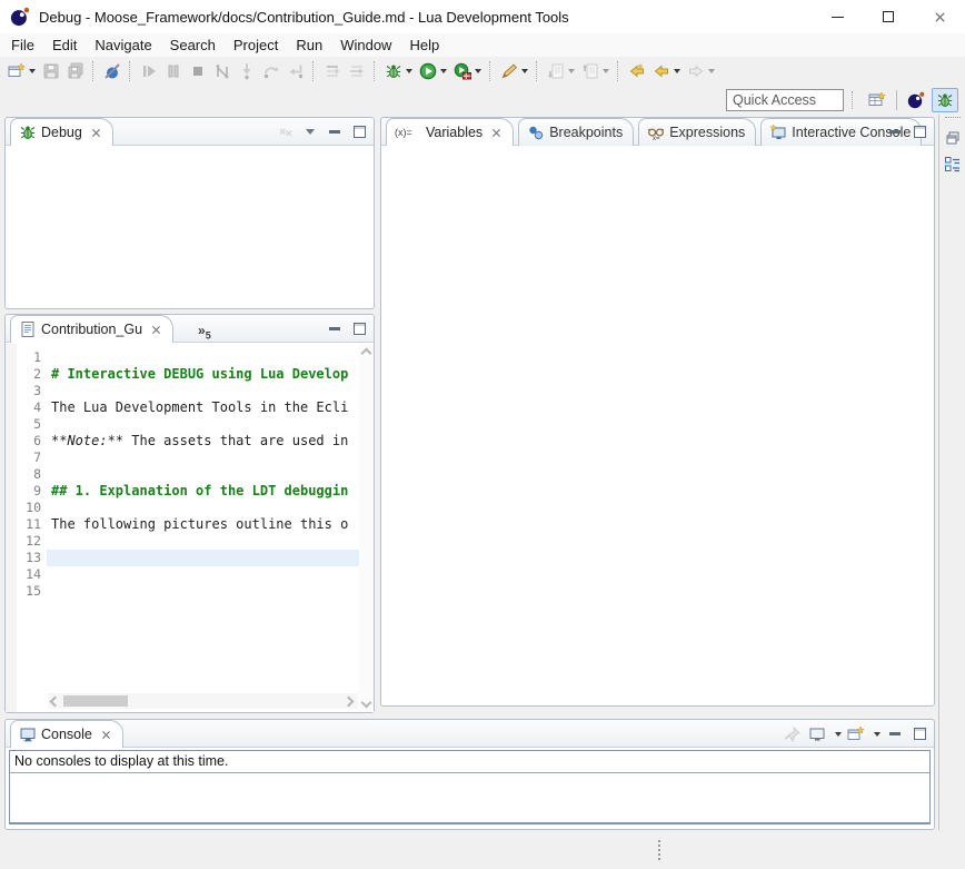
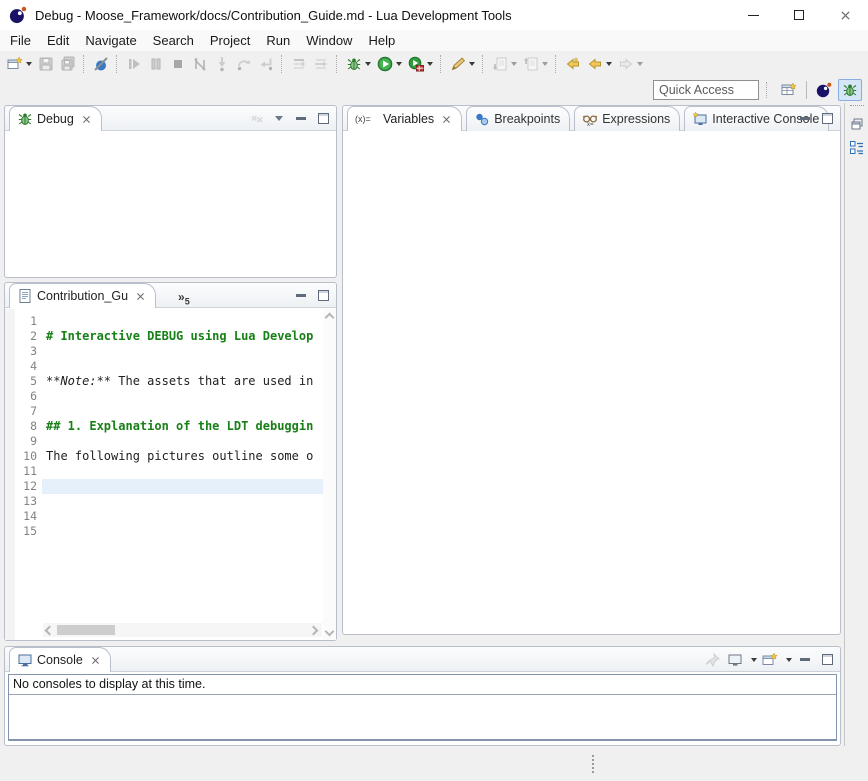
  Debug - Moose_Framework/docs/Contribution_Guide.md - Lua Development Tools
  File
  Edit
  Navigate
  Search
  Project
  Run
  Window
  Help
  Quick Access
  Debug
  Contribution_Gu
  »5
  1
  2
  3
  4
  5
  6
  7
  8
  9
  10
  11
  12
  13
  14
  15
  # Interactive DEBUG using Lua Develop
- The Lua Development Tools in the Ecli
  **Note:** The assets that are used in
  ## 1. Explanation of the LDT debuggin
- The following pictures outline this o
+ The following pictures outline some o
  (x)=
  Variables
  Breakpoints
  Expressions
  Interactive Conle
  Console
  No consoles to display at this time.
